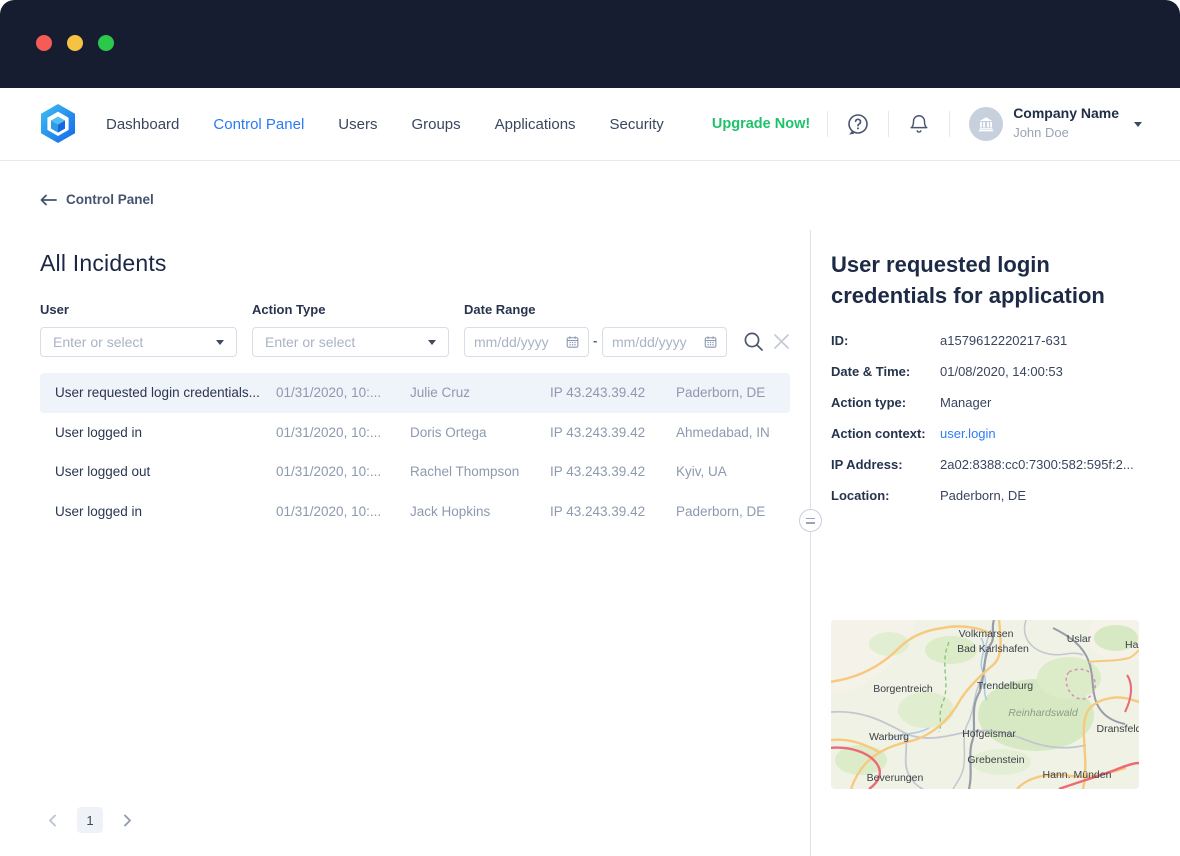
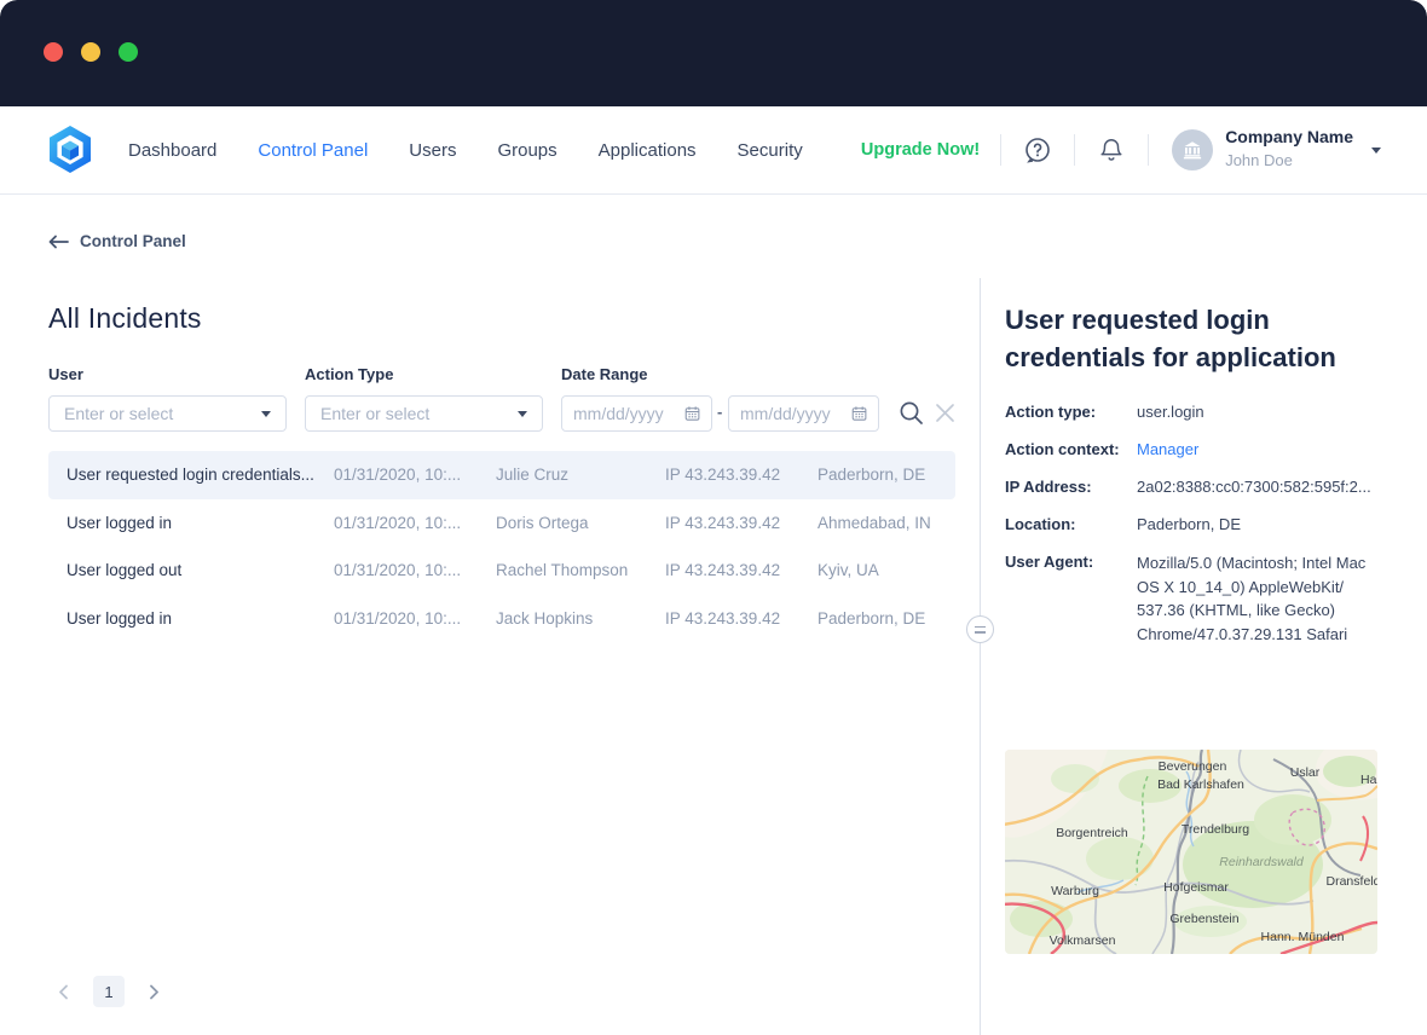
  Dashboard
  Control Panel
  Users
  Groups
  Applications
  Security
  Upgrade Now!
  Company Name
  John Doe
  Control Panel
  All Incidents
  User
  Action Type
  Date Range
  Enter or select
  Enter or select
  mm/dd/yyyy
  -
  mm/dd/yyyy
  User requested login credentials...
  01/31/2020, 10:...
  Julie Cruz
  IP 43.243.39.42
  Paderborn, DE
  User logged in
  01/31/2020, 10:...
  Doris Ortega
  IP 43.243.39.42
  Ahmedabad, IN
  User logged out
  01/31/2020, 10:...
  Rachel Thompson
  IP 43.243.39.42
  Kyiv, UA
  User logged in
  01/31/2020, 10:...
  Jack Hopkins
  IP 43.243.39.42
  Paderborn, DE
  1
  User requested login credentials for application
- ID:
- a1579612220217-631
- Date & Time:
- 01/08/2020, 14:00:53
  Action type:
- Manager
+ user.login
  Action context:
- user.login
+ Manager
  IP Address:
  2a02:8388:cc0:7300:582:595f:2...
  Location:
  Paderborn, DE
+ User Agent:
+ Mozilla/5.0 (Macintosh; Intel Mac OS X 10_14_0) AppleWebKit/ 537.36 (KHTML, like Gecko) Chrome/47.0.37.29.131 Safari
- Volkmarsen
+ Beverungen
  Bad Karlshafen
  Uslar
  Borgentreich
  Trendelburg
  Reinhardswald
  Warburg
  Hofgeismar
  Dransfeld
  Grebenstein
- Beverungen
+ Volkmarsen
  Hann. Münden
